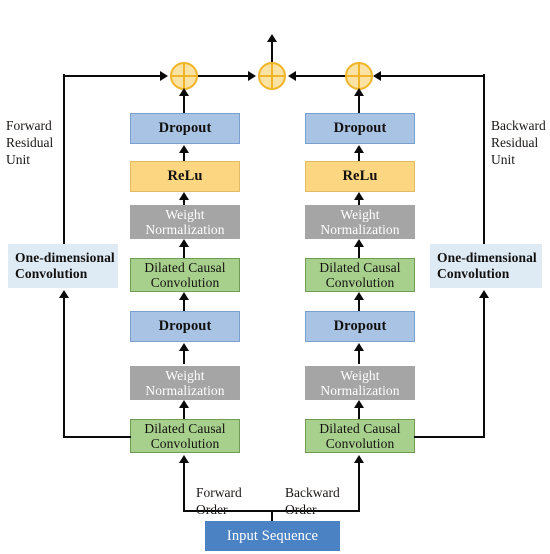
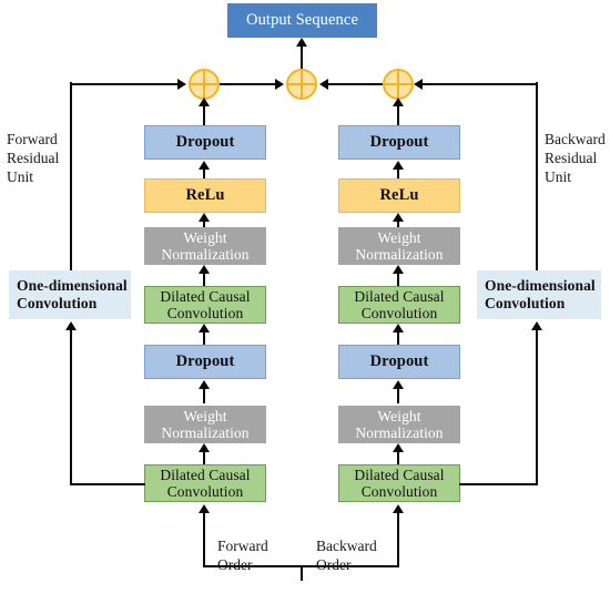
+ Output Sequence
  Dropout
  ReLu
  Weight Normalization
  Dilated Causal Convolution
  Dropout
  Weight Normalization
  Dilated Causal Convolution
  Dropout
  ReLu
  Weight Normalization
  Dilated Causal Convolution
  Dropout
  Weight Normalization
  Dilated Causal Convolution
  One-dimensional Convolution
  One-dimensional Convolution
  Forward
  Residual
  Unit
  Backward
  Residual
  Unit
  Forward
  Order
  Backward
  Order
- Input Sequence
